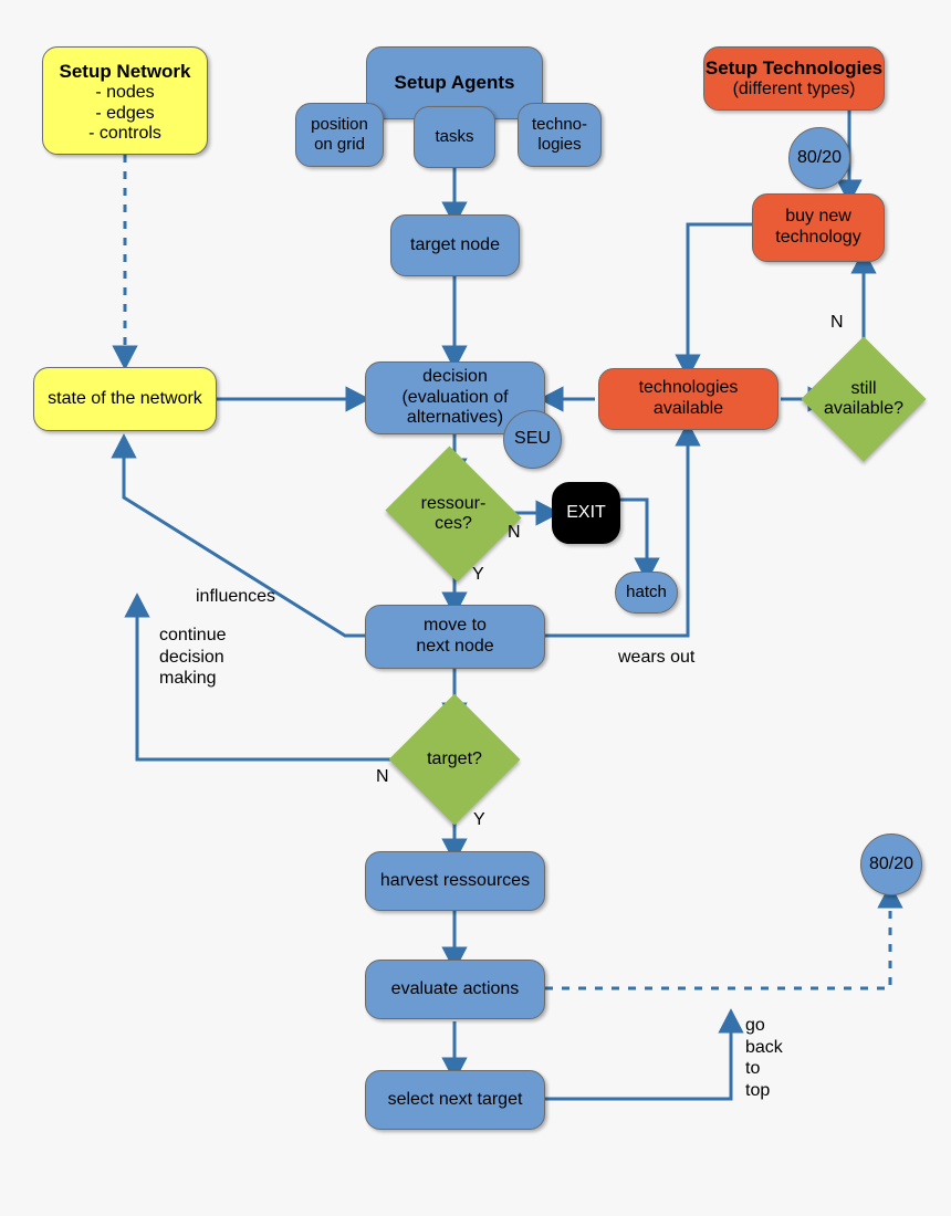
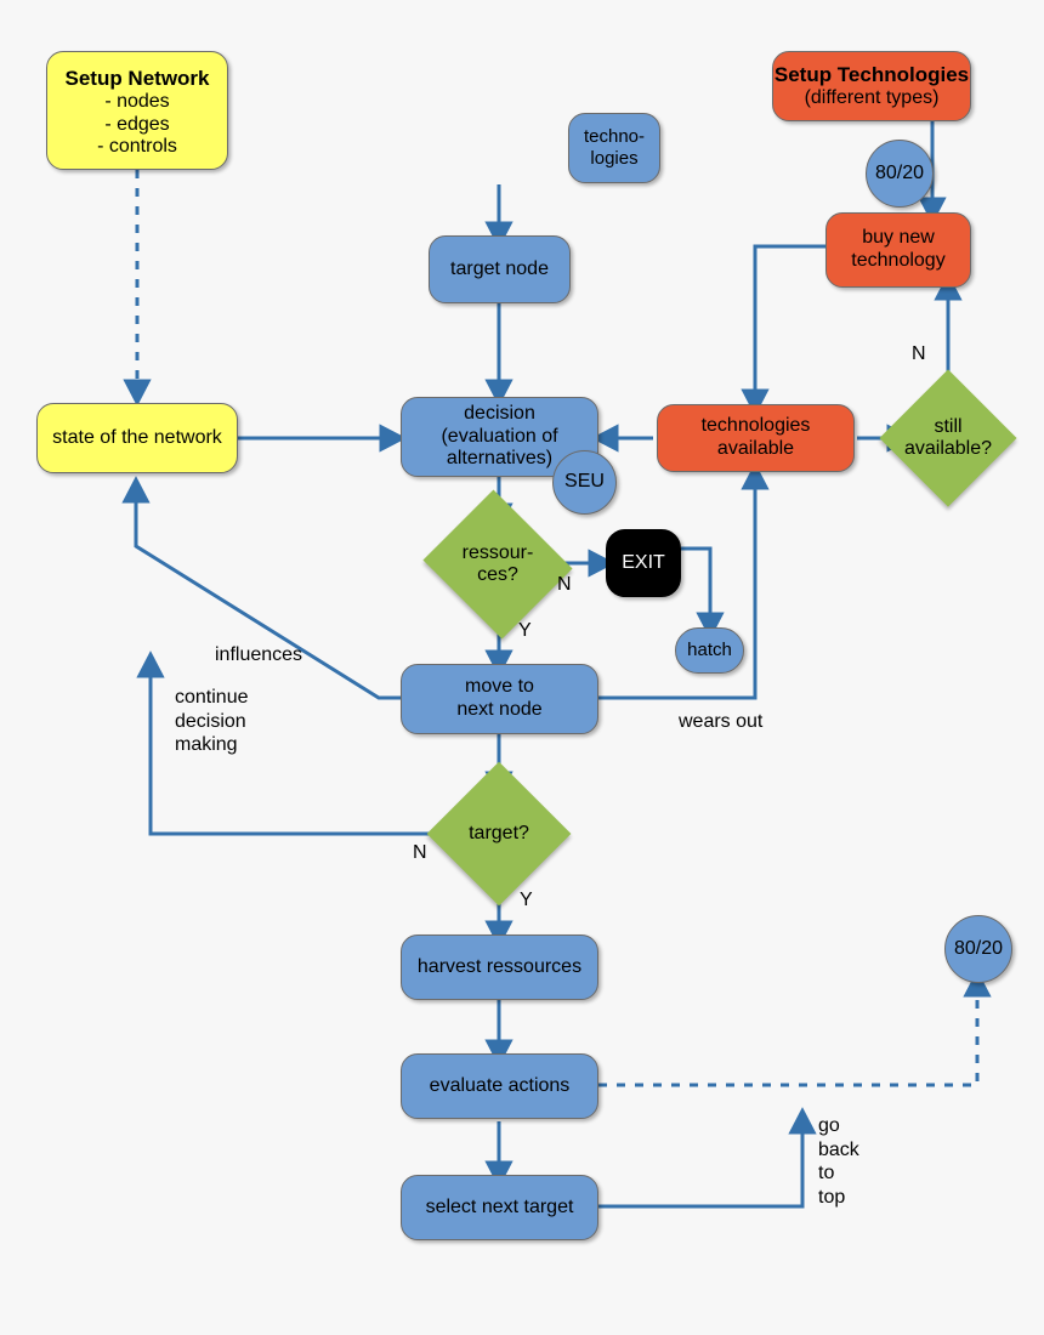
  Setup Network
  - nodes
  - edges
  - controls
- Setup Agents
- position
- on grid
- tasks
  techno-
  logies
  Setup Technologies
  (different types)
  80/20
  buy new
  technology
  target node
  state of the network
  decision
  (evaluation of
  alternatives)
  SEU
  technologies
  available
  still
  available?
  ressour-
  ces?
  EXIT
  hatch
  move to
  next node
  target?
  harvest ressources
  evaluate actions
  select next target
  80/20
  N
  Y
  N
  N
  Y
  influences
  continue
  decision
  making
  wears out
  go
  back
  to
  top
